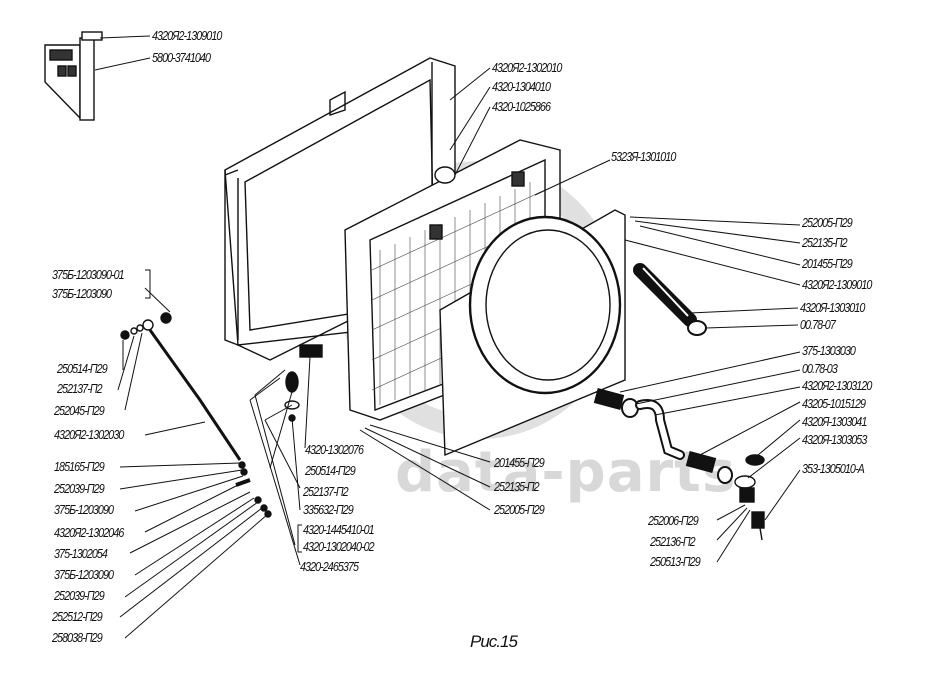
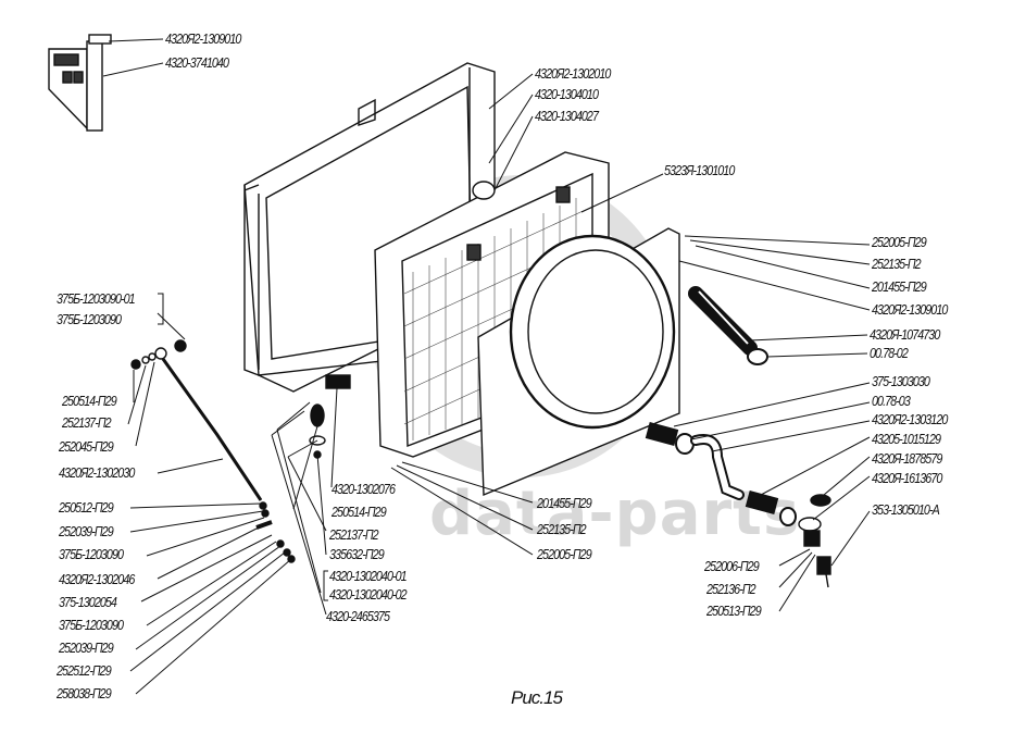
  data-part
  4320Я2-1309010
- 5800-3741040
+ 4320-3741040
  4320Я2-1302010
  4320-1304010
- 4320-1025866
+ 4320-1304027
  5323Я-1301010
  252005-П29
  252135-П2
  201455-П29
  4320Я2-1309010
- 4320Я-1303010
+ 4320Я-1074730
- 00.78-07
+ 00.78-02
  375-1303030
  00.78-03
  4320Я2-1303120
  43205-1015129
- 4320Я-1303041
+ 4320Я-1878579
- 4320Я-1303053
+ 4320Я-1613670
  353-1305010-А
  252006-П29
  252136-П2
  250513-П29
  375Б-1203090-01
  375Б-1203090
  250514-П29
  252137-П2
  252045-П29
  4320Я2-1302030
- 185165-П29
+ 250512-П29
  252039-П29
  375Б-1203090
  4320Я2-1302046
  375-1302054
  375Б-1203090
  252039-П29
  252512-П29
  258038-П29
  4320-1302076
  250514-П29
  252137-П2
  335632-П29
- 4320-1445410-01
+ 4320-1302040-01
  4320-1302040-02
  4320-2465375
  201455-П29
  252135-П2
  252005-П29
  Рис.15
